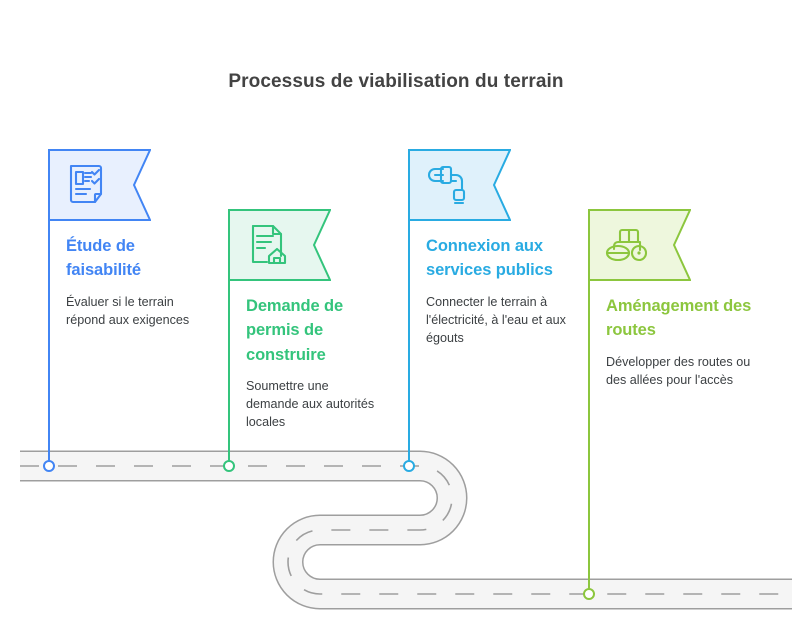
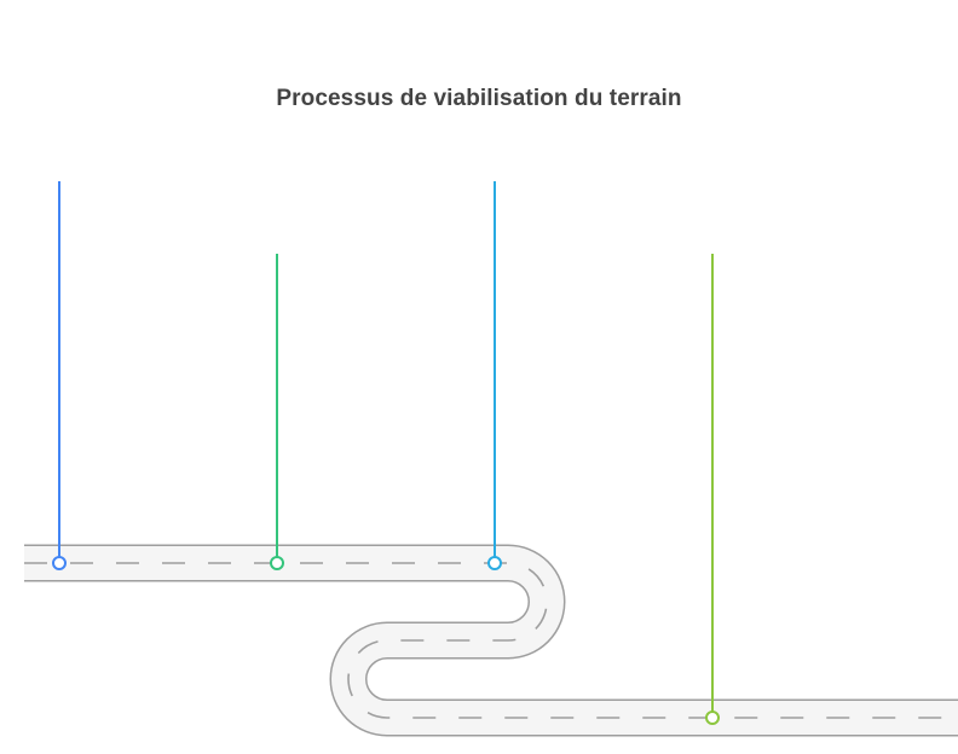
  Processus de viabilisation du terrain
- Étude de faisabilité
- Évaluer si le terrain répond aux exigences
- Demande de permis de construire
- Soumettre une demande aux autorités locales
- Connexion aux services publics
- Connecter le terrain à l'électricité, à l'eau et aux égouts
- Aménagement des routes
- Développer des routes ou des allées pour l'accès
